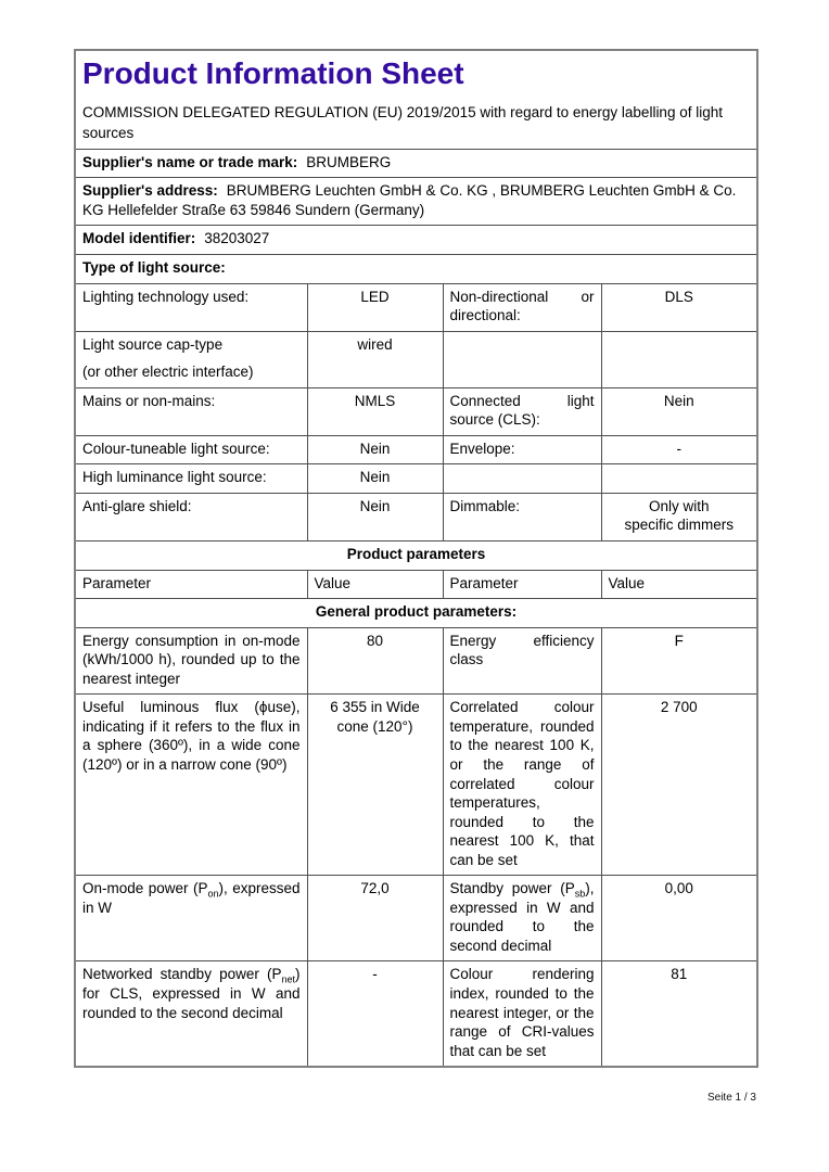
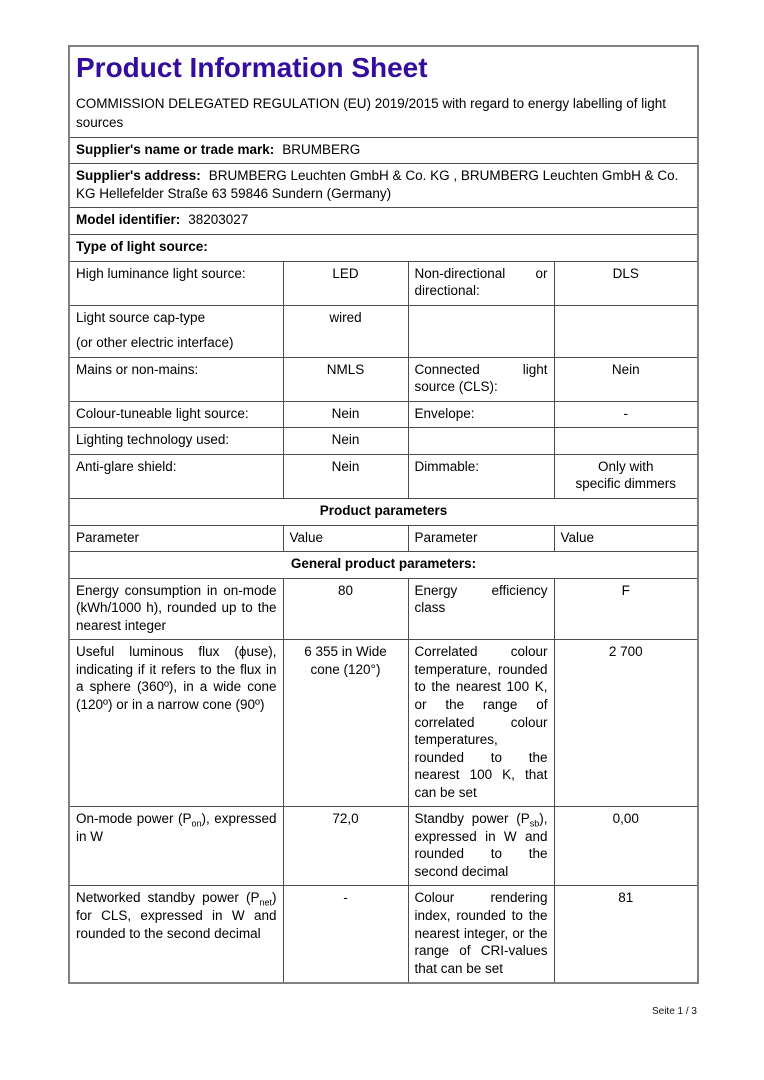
  Product Information Sheet COMMISSION DELEGATED REGULATION (EU) 2019/2015 with regard to energy labelling of light sources
  Supplier's name or trade mark: BRUMBERG
  Supplier's address: BRUMBERG Leuchten GmbH & Co. KG , BRUMBERG Leuchten GmbH & Co. KG Hellefelder Straße 63 59846 Sundern (Germany)
  Model identifier: 38203027
  Type of light source:
- Lighting technology used:	LED	Non-directional or directional:	DLS
+ High luminance light source:	LED	Non-directional or directional:	DLS
  Light source cap-type (or other electric interface)	wired
  Mains or non-mains:	NMLS	Connected light source (CLS):	Nein
  Colour-tuneable light source:	Nein	Envelope:	-
- High luminance light source:	Nein
+ Lighting technology used:	Nein
  Anti-glare shield:	Nein	Dimmable:	Only with specific dimmers
  Product parameters
  Parameter	Value	Parameter	Value
  General product parameters:
  Energy consumption in on-mode (kWh/1000 h), rounded up to the nearest integer	80	Energy efficiency class	F
  Useful luminous flux (ϕuse), indicating if it refers to the flux in a sphere (360º), in a wide cone (120º) or in a narrow cone (90º)	6 355 in Wide cone (120°)	Correlated colour temperature, rounded to the nearest 100 K, or the range of correlated colour temperatures, rounded to the nearest 100 K, that can be set	2 700
  On-mode power (Pon), expressed in W	72,0	Standby power (Psb), expressed in W and rounded to the second decimal	0,00
  Networked standby power (Pnet) for CLS, expressed in W and rounded to the second decimal	-	Colour rendering index, rounded to the nearest integer, or the range of CRI-values that can be set	81
  Seite 1 / 3
